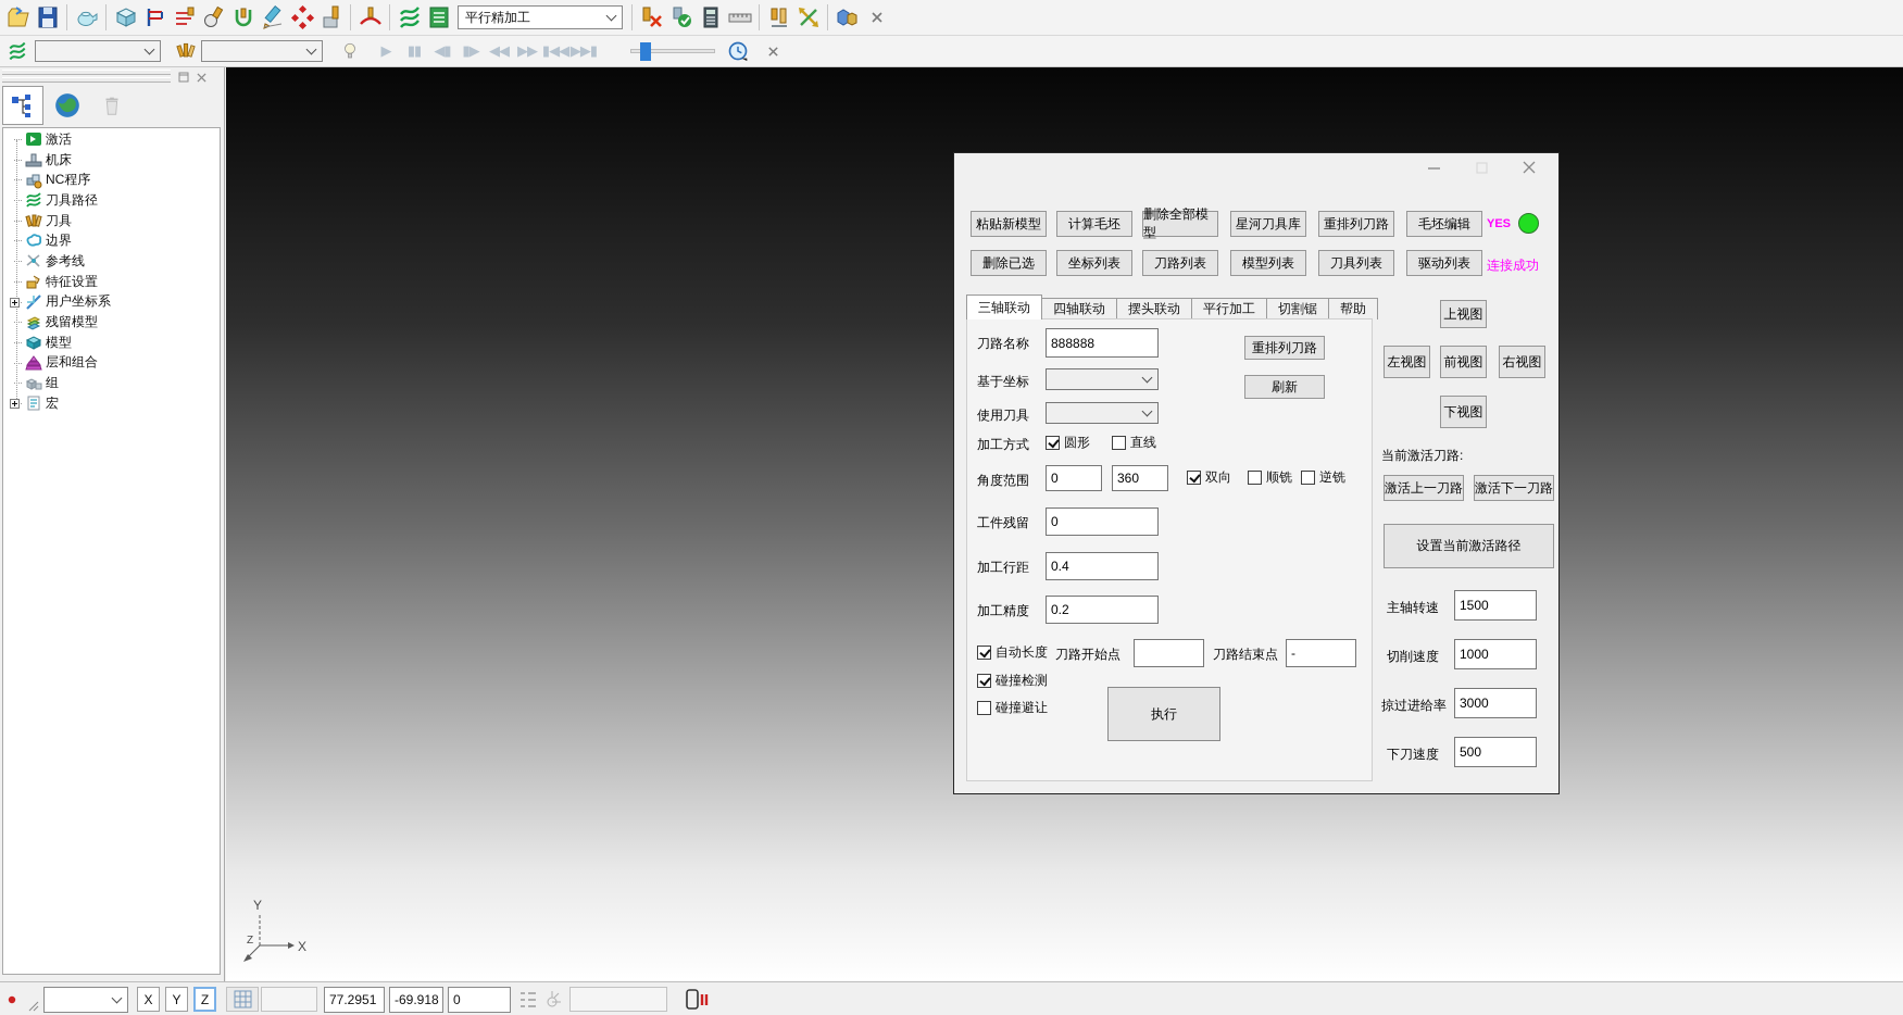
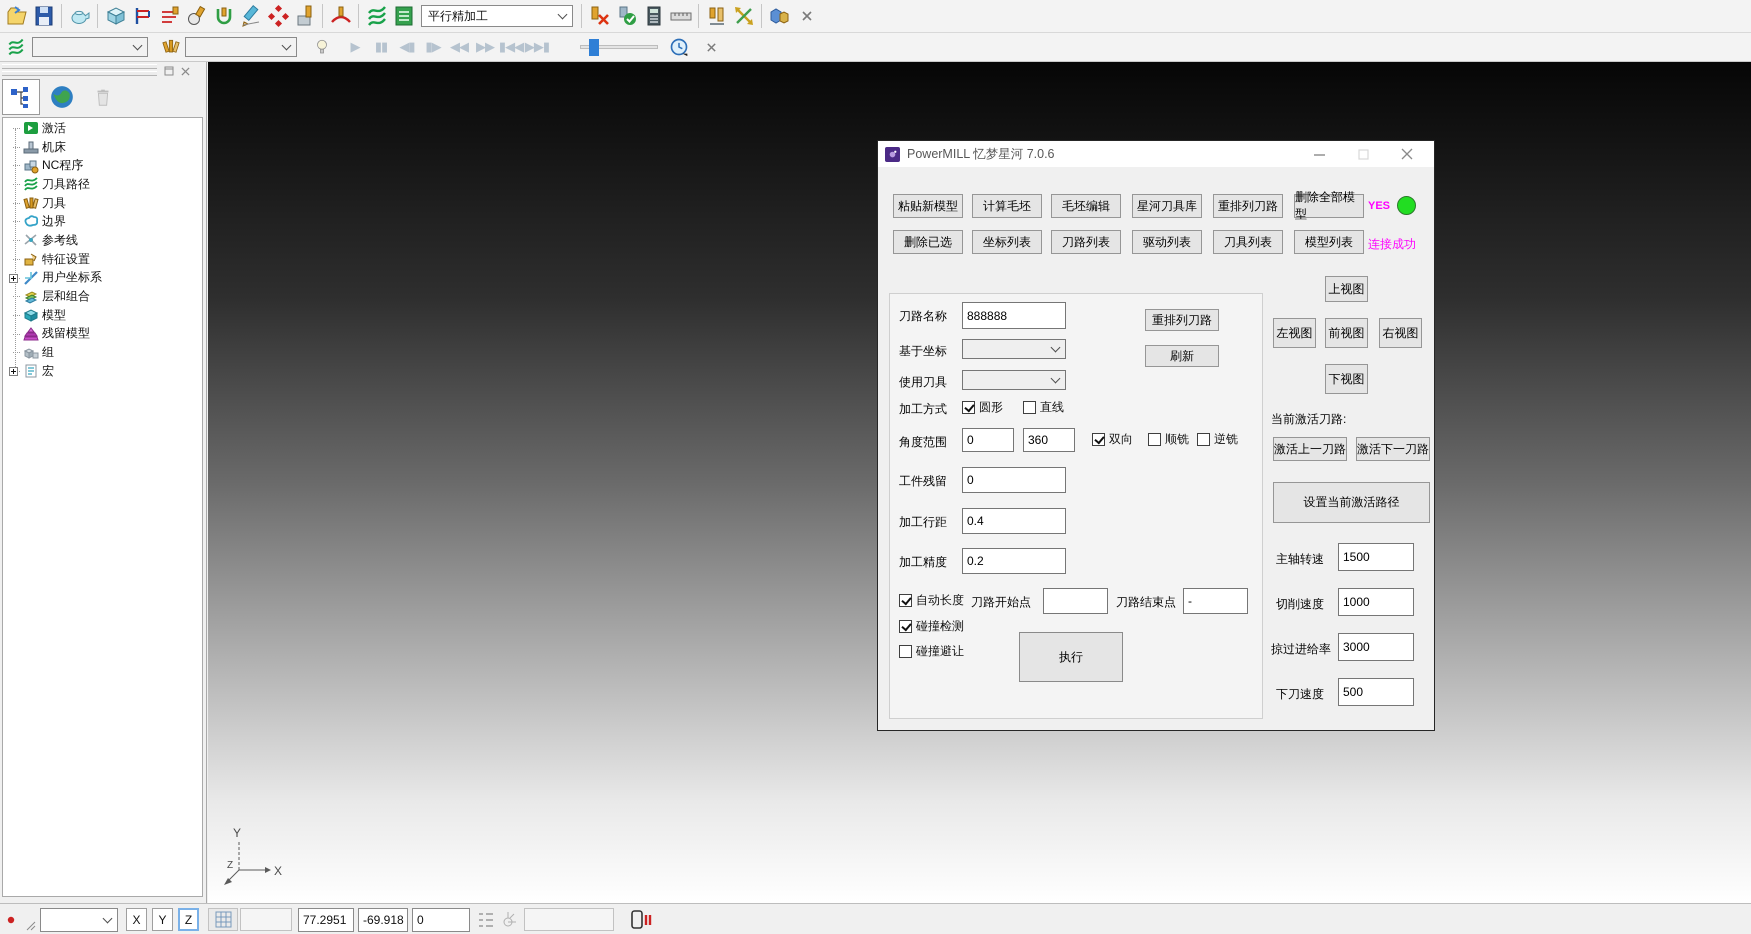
  平行精加工
  ▶
  ▮▮
  ◀▮
  ▮▶
  ◀◀
  ▶▶
  ▮◀◀
  ▶▶▮
  激活
  机床
  NC程序
  刀具路径
  刀具
  边界
  参考线
  特征设置
  用户坐标系
- 残留模型
+ 层和组合
  模型
- 层和组合
+ 残留模型
  组
  宏
  Y
  X
  Z
+ PowerMILL 忆梦星河 7.0.6
  粘贴新模型
  计算毛坯
- 删除全部模型
+ 毛坯编辑
  星河刀具库
  重排列刀路
- 毛坯编辑
+ 删除全部模型
  YES
  删除已选
  坐标列表
  刀路列表
- 模型列表
+ 驱动列表
  刀具列表
- 驱动列表
+ 模型列表
  连接成功
- 三轴联动
- 四轴联动
- 摆头联动
- 平行加工
- 切割锯
- 帮助
  刀路名称
  888888
  重排列刀路
  刷新
  基于坐标
  使用刀具
  加工方式
  圆形
  直线
  角度范围
  0
  360
  双向
  顺铣
  逆铣
  工件残留
  0
  加工行距
  0.4
  加工精度
  0.2
  自动长度
  刀路开始点
  刀路结束点
  -
  碰撞检测
  碰撞避让
  执行
  上视图
  左视图
  前视图
  右视图
  下视图
  当前激活刀路:
  激活上一刀路
  激活下一刀路
  设置当前激活路径
  主轴转速
  1500
  切削速度
  1000
  掠过进给率
  3000
  下刀速度
  500
  X
  Y
  Z
  77.2951
  -69.918
  0
